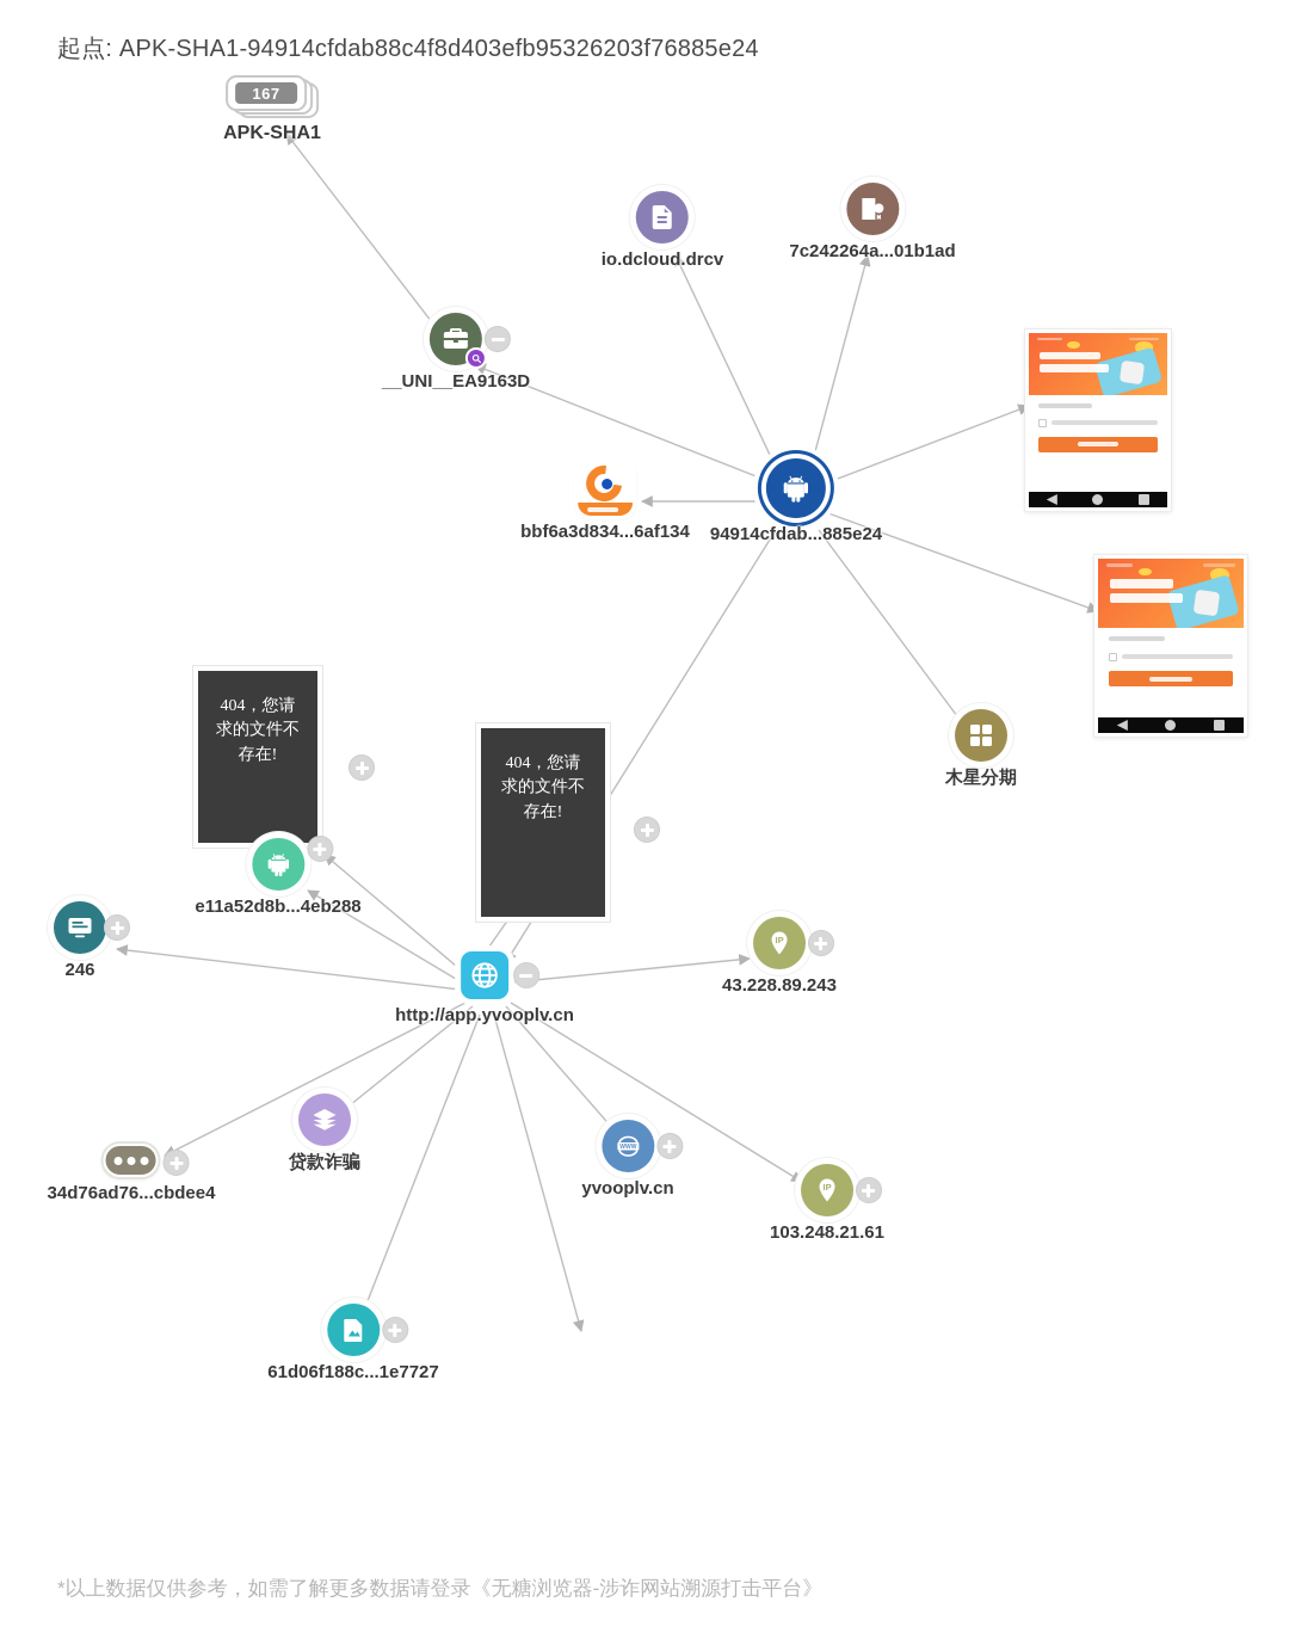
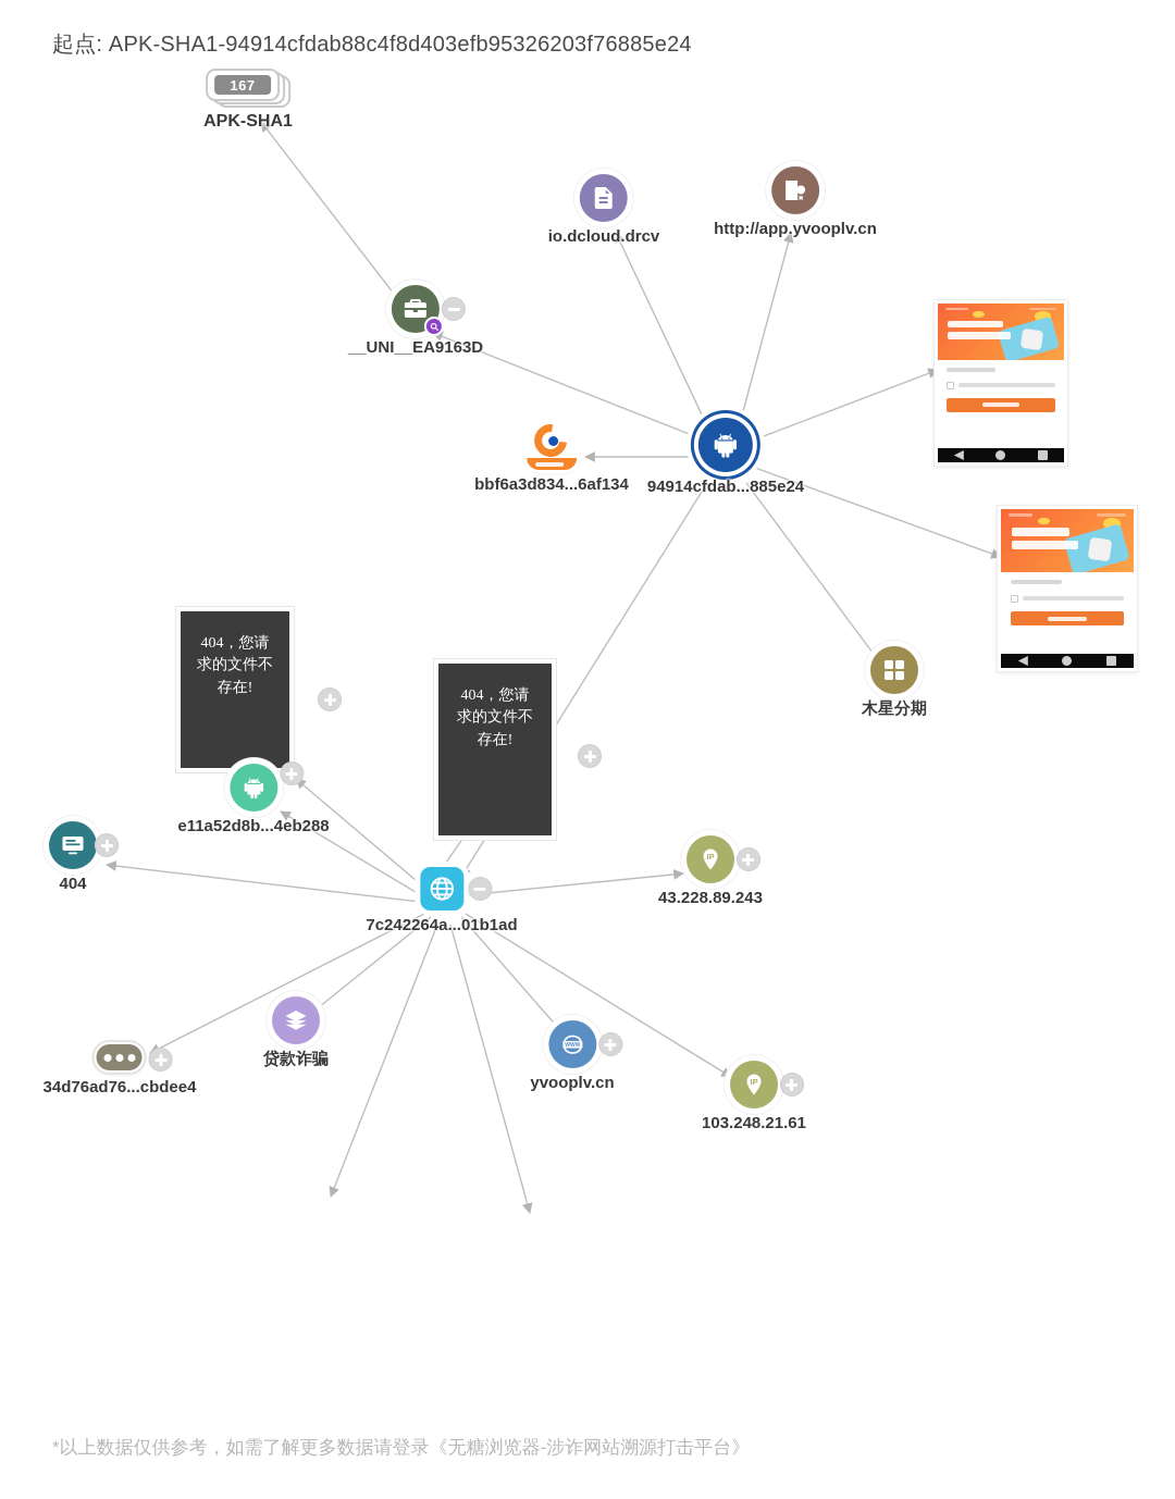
  起点: APK-SHA1-94914cfdab88c4f8d403efb95326203f76885e24
  167
  APK-SHA1
  __UNI__EA9163D
  io.dcloud.drcv
- 7c242264a...01b1ad
+ http://app.yvooplv.cn
  bbf6a3d834...6af134
  94914cfdab...885e24
  木星分期
  404，您请求的文件不存在!
  404，您请求的文件不存在!
  e11a52d8b...4eb288
- 246
+ 404
- http://app.yvooplv.cn
+ 7c242264a...01b1ad
  IP
  43.228.89.243
  34d76ad76...cbdee4
  贷款诈骗
  yvooplv.cn
  IP
  103.248.21.61
- 61d06f188c...1e7727
  *以上数据仅供参考，如需了解更多数据请登录《无糖浏览器-涉诈网站溯源打击平台》
